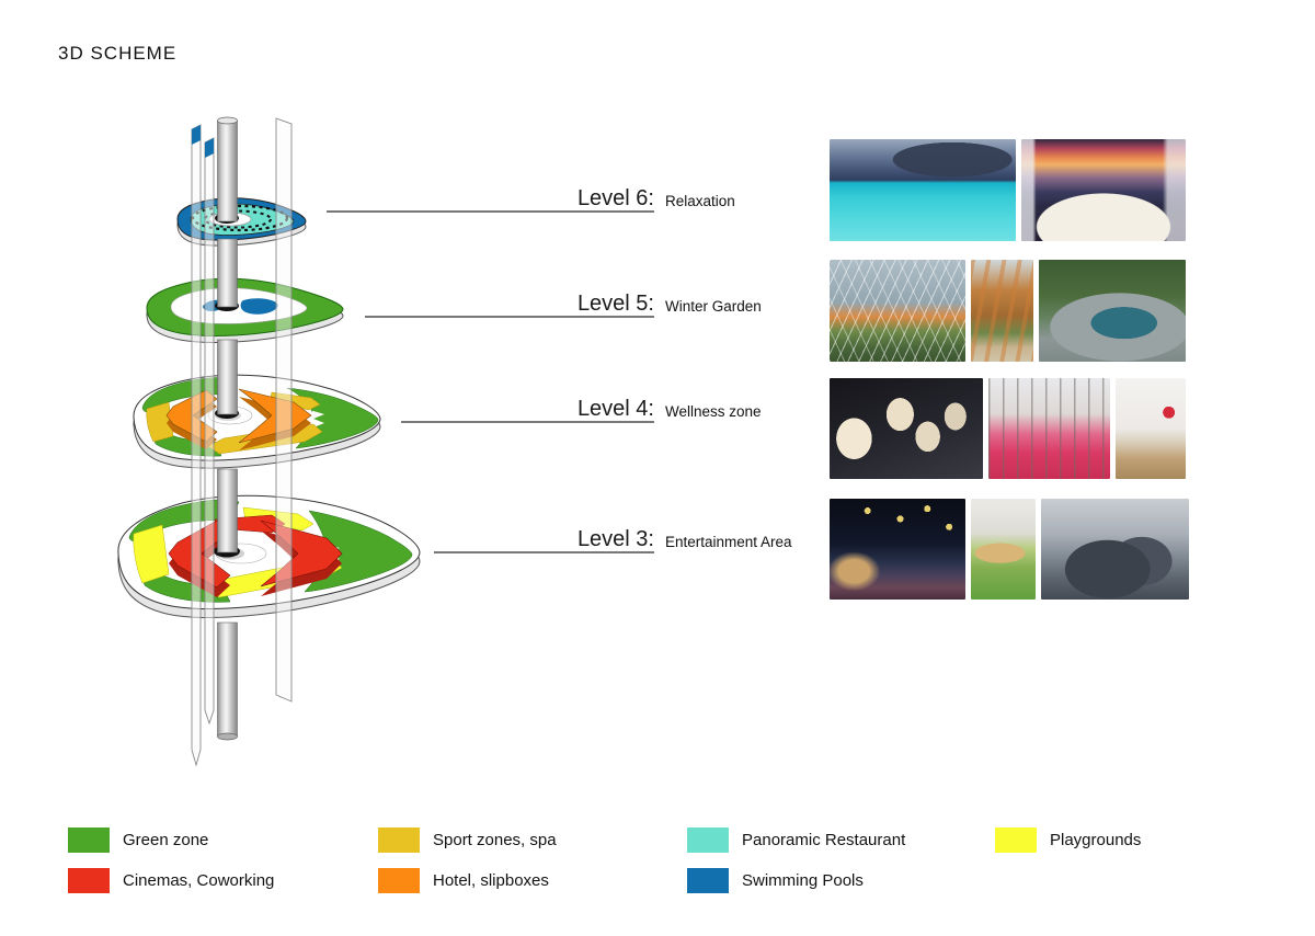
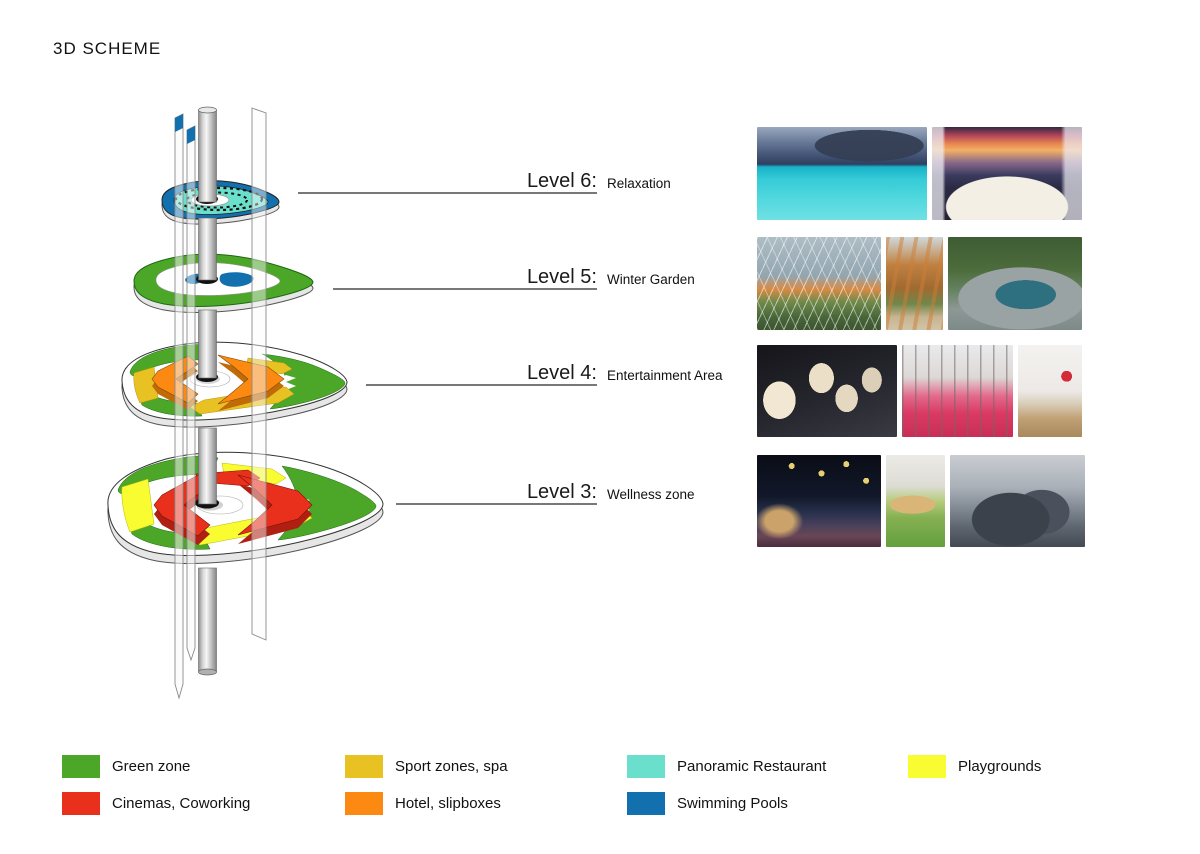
  3D SCHEME
  Level 6:
  Relaxation
  Level 5:
  Winter Garden
  Level 4:
- Wellness zone
+ Entertainment Area
  Level 3:
- Entertainment Area
+ Wellness zone
  Green zone
  Cinemas, Coworking
  Sport zones, spa
  Hotel, slipboxes
  Panoramic Restaurant
  Swimming Pools
  Playgrounds
